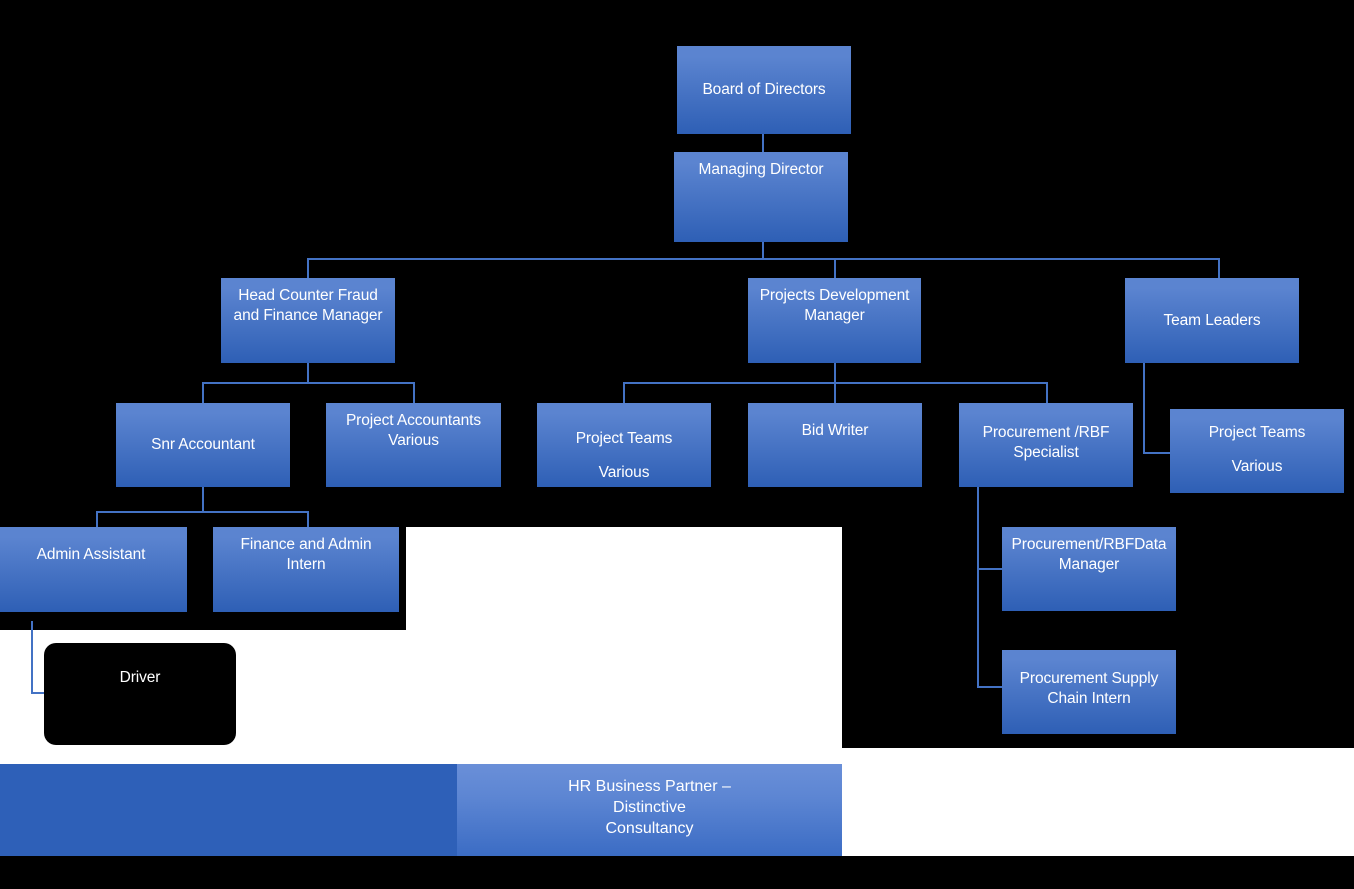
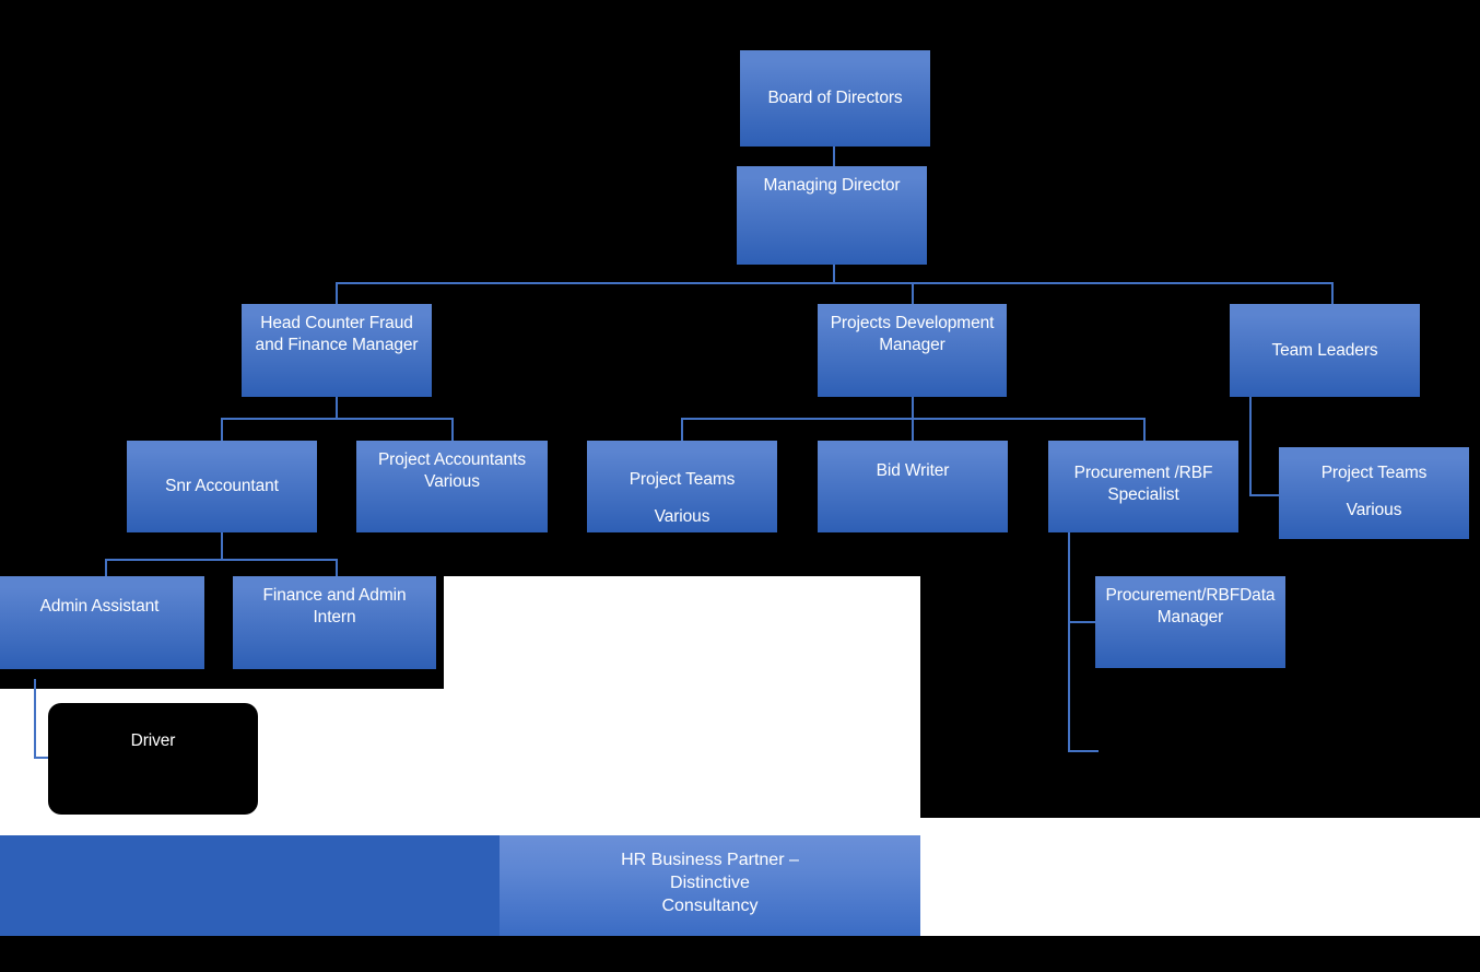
  Board of Directors
  Managing Director
  Head Counter Fraud
  and Finance Manager
  Projects Development
  Manager
  Team Leaders
  Snr Accountant
  Project Accountants
  Various
  Project Teams
  Various
  Bid Writer
  Procurement /RBF
  Specialist
  Project Teams
  Various
  Admin Assistant
  Finance and Admin
  Intern
  Procurement/RBFData
  Manager
- Procurement Supply
- Chain Intern
  Driver
  HR Business Partner –
  Distinctive
  Consultancy
